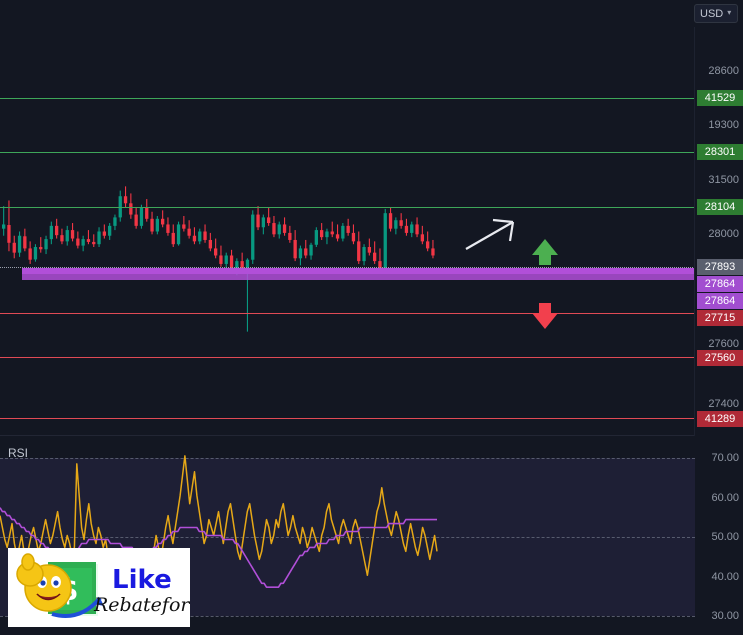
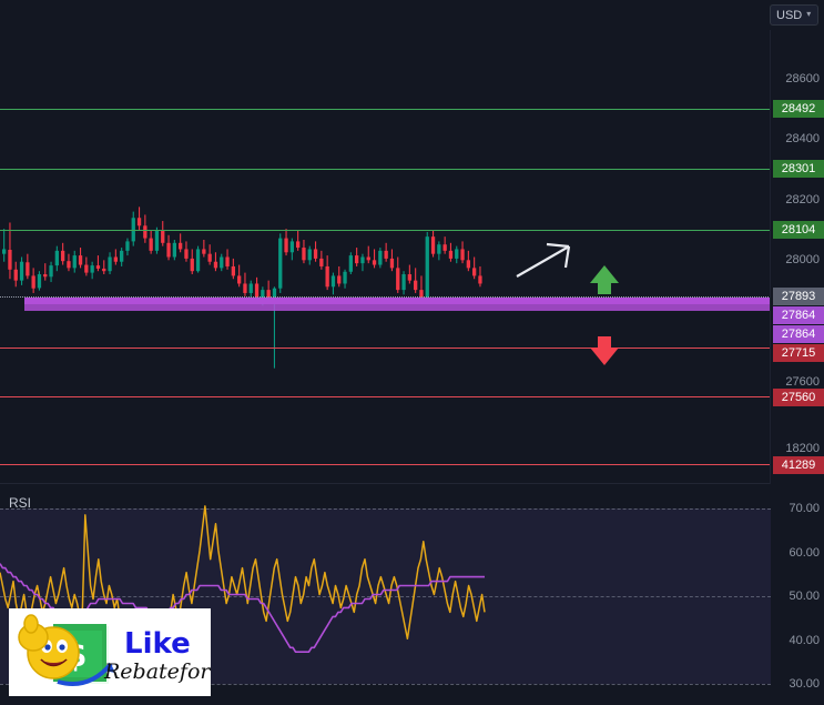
  USD
  ▾
  RSI
  28600
- 19300
+ 28400
- 31500
+ 28200
  28000
  27600
- 27400
+ 18200
- 41529
+ 28492
  28301
  28104
  27893
  27864
  27864
  27715
  27560
  41289
  70.00
  60.00
  50.00
  40.00
  30.00
  Like
  Rebatefor
